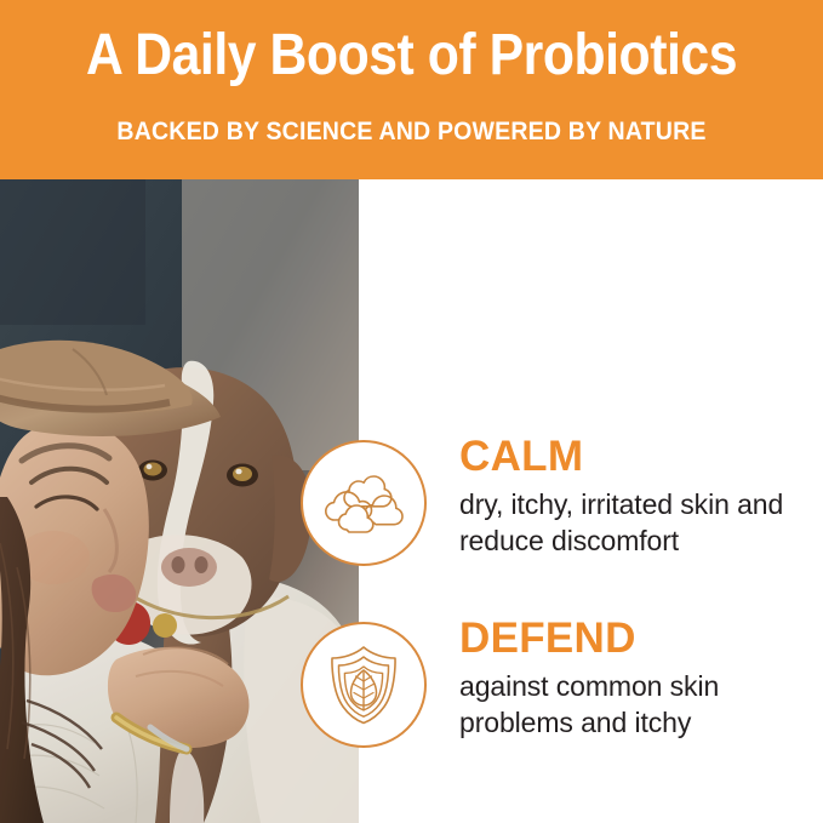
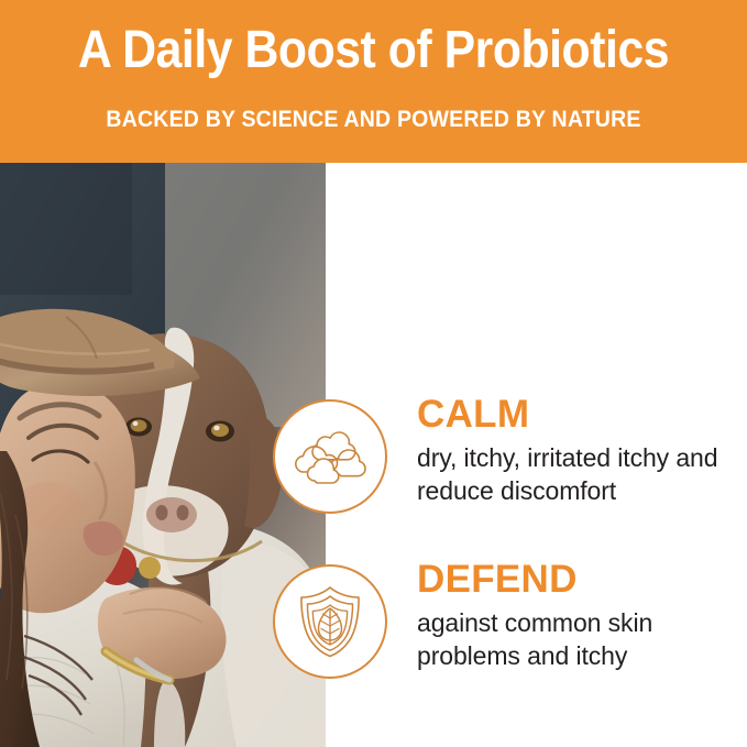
  A Daily Boost of Probiotics
  BACKED BY SCIENCE AND POWERED BY NATURE
  CALM
- dry, itchy, irritated skin and reduce discomfort
+ dry, itchy, irritated itchy and reduce discomfort
  DEFEND
  against common skin problems and itchy
